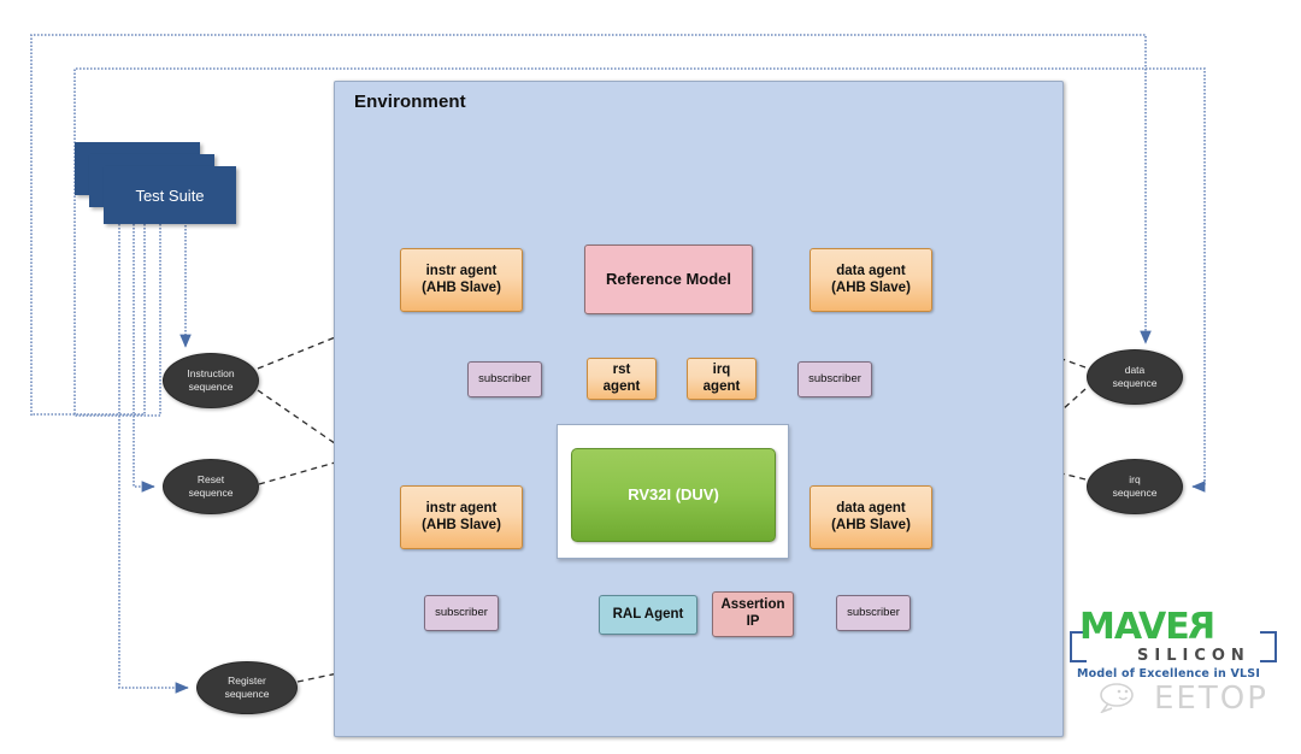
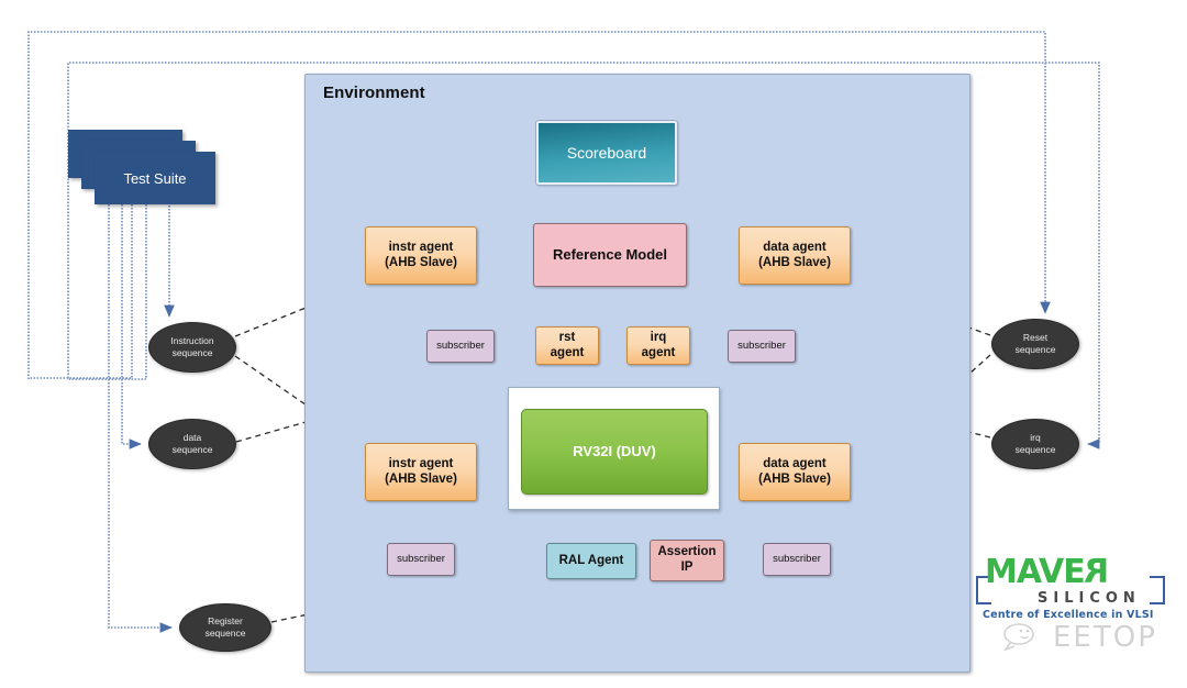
  Environment
+ Scoreboard
  Reference Model
  instr agent
  (AHB Slave)
  data agent
  (AHB Slave)
  instr agent
  (AHB Slave)
  data agent
  (AHB Slave)
  rst
  agent
  irq
  agent
  RV32I (DUV)
  subscriber
  subscriber
  subscriber
  subscriber
  RAL Agent
  Assertion
  IP
  Test Suite
  Instruction
  sequence
- Reset
+ data
  sequence
  Register
  sequence
- data
+ Reset
  sequence
  irq
  sequence
  SILICON
- Model of Excellence in VLSI
+ Centre of Excellence in VLSI
  EETOP
